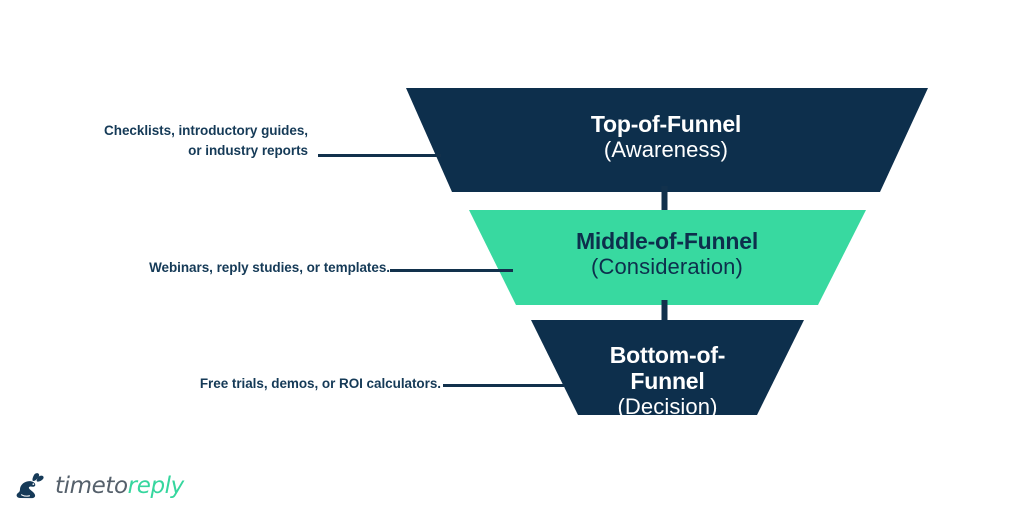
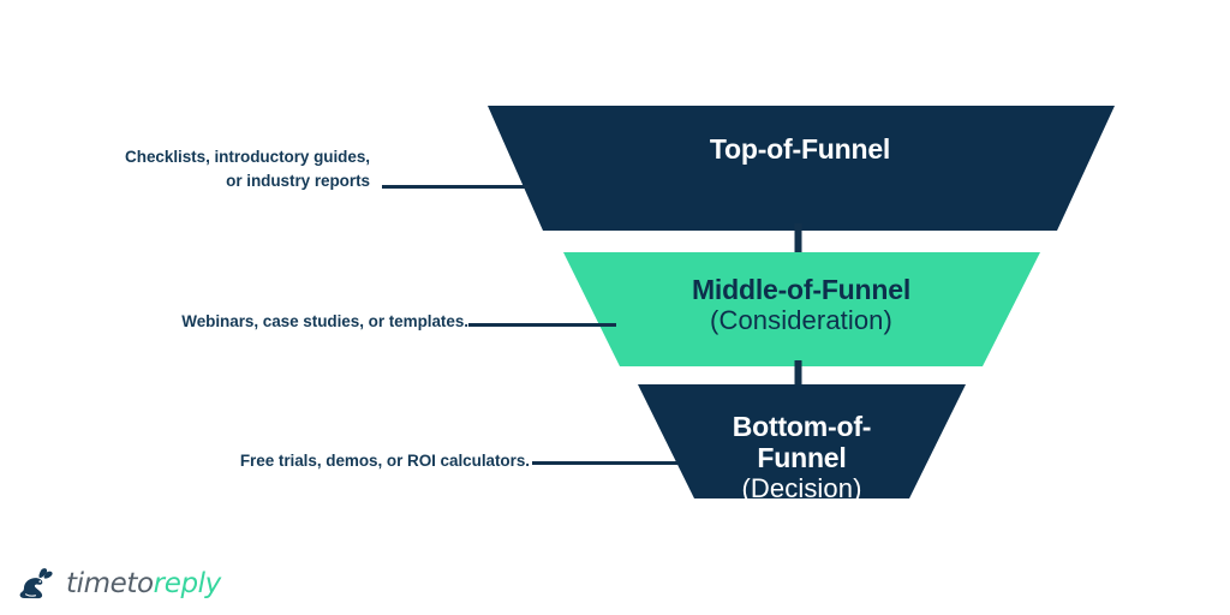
  Top-of-Funnel
- (Awareness)
  Middle-of-Funnel
  (Consideration)
  Bottom-of-Funnel
  (Decision)
  Checklists, introductory guides,
  or industry reports
- Webinars, reply studies, or templates.
+ Webinars, case studies, or templates.
  Free trials, demos, or ROI calculators.
  timetoreply
